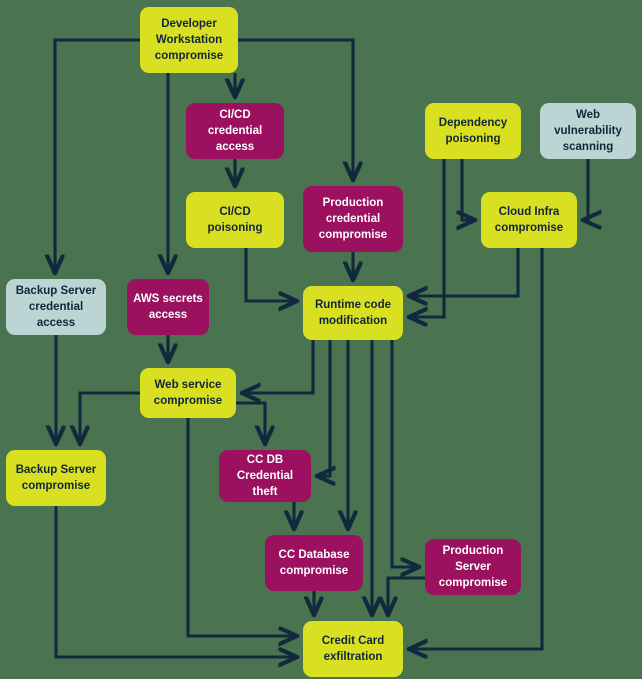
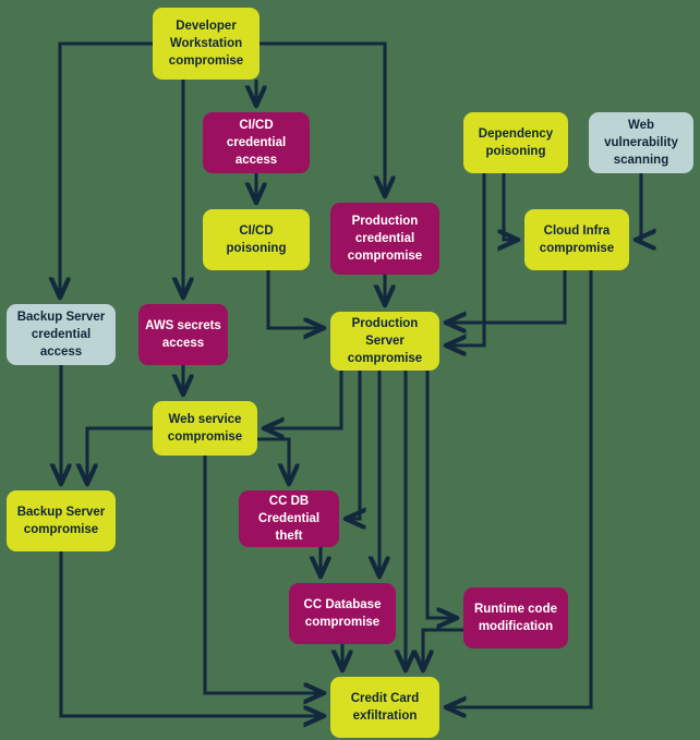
  Developer Workstation compromise
  CI/CD credential access
  CI/CD poisoning
  Production credential compromise
  Dependency poisoning
  Web vulnerability scanning
  Cloud Infra compromise
  Backup Server credential access
  AWS secrets access
- Runtime code modification
+ Production Server compromise
  Web service compromise
  Backup Server compromise
  CC DB Credential theft
  CC Database compromise
- Production Server compromise
+ Runtime code modification
  Credit Card exfiltration
